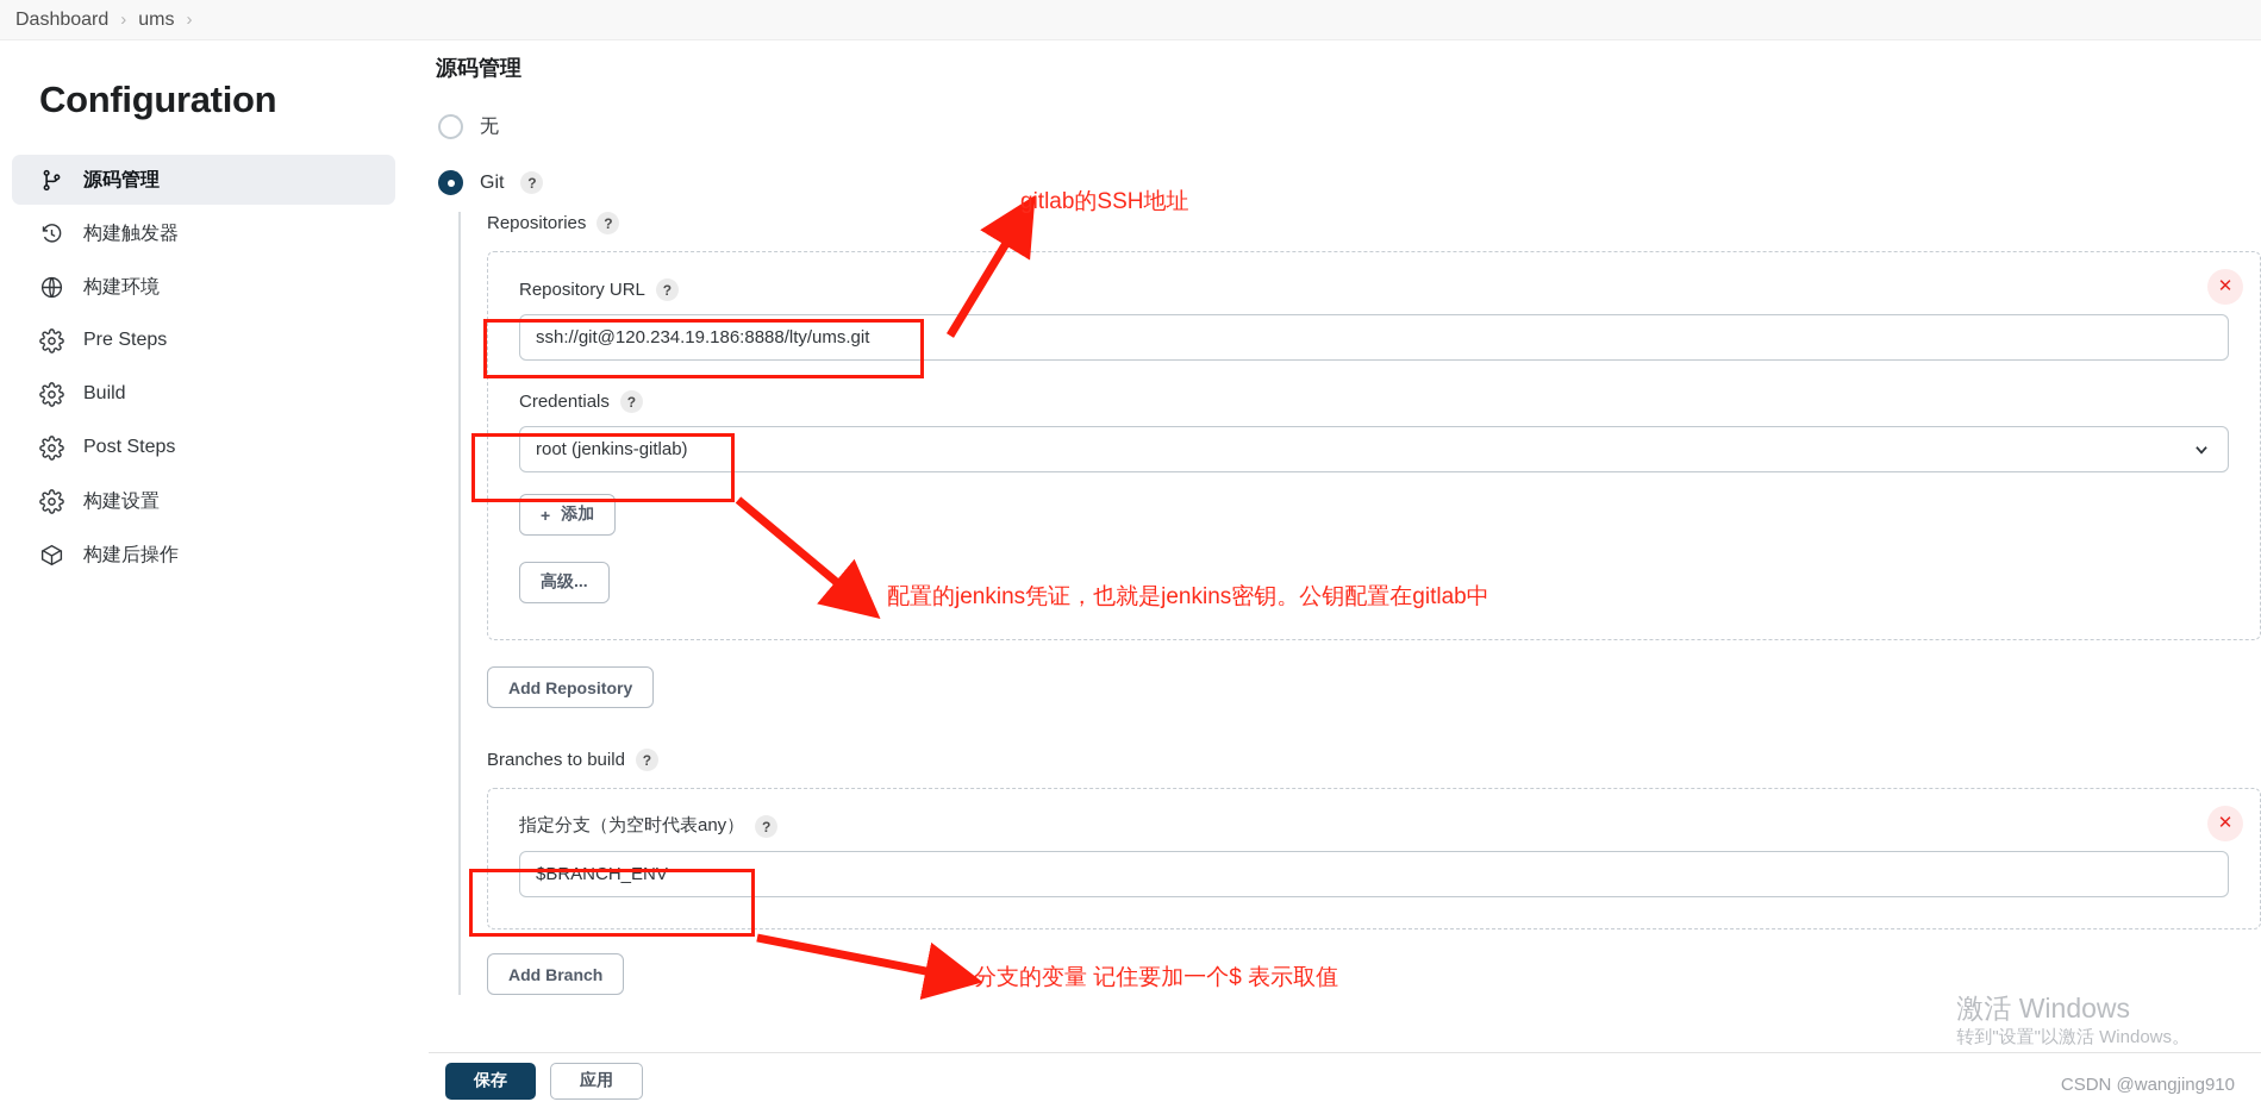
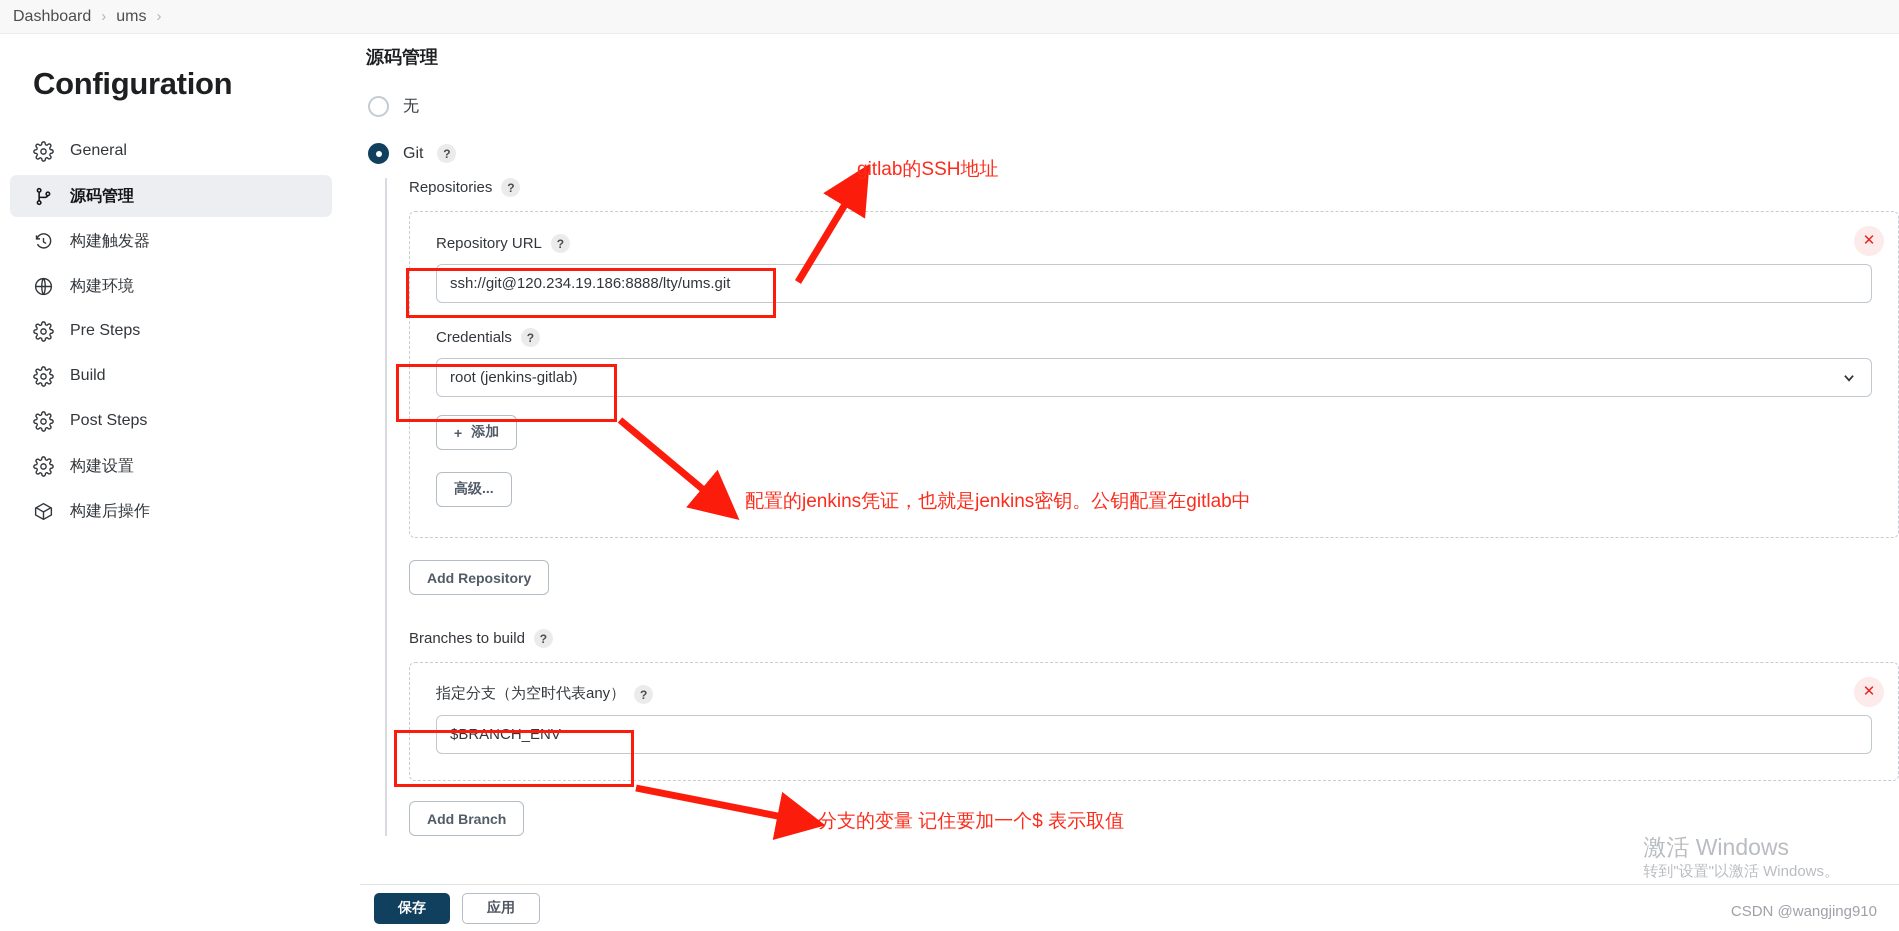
  Dashboard
  ›
  ums
  ›
  Configuration
+ General
  源码管理
  构建触发器
  构建环境
  Pre Steps
  Build
  Post Steps
  构建设置
  构建后操作
  源码管理
  无
  Git
  ?
  Repositories
  ?
  ✕
  Repository URL
  ?
  ssh://git@120.234.19.186:8888/lty/ums.git
  Credentials
  ?
  root (jenkins-gitlab)
  +
  添加
  高级...
  Add Repository
  Branches to build
  ?
  ✕
  指定分支（为空时代表any）
  ?
  $BRANCH_ENV
  Add Branch
  保存
  应用
  gitlab的SSH地址
  配置的jenkins凭证，也就是jenkins密钥。公钥配置在gitlab中
  分支的变量 记住要加一个$ 表示取值
  激活 Windows
  转到"设置"以激活 Windows。
  CSDN @wangjing910
